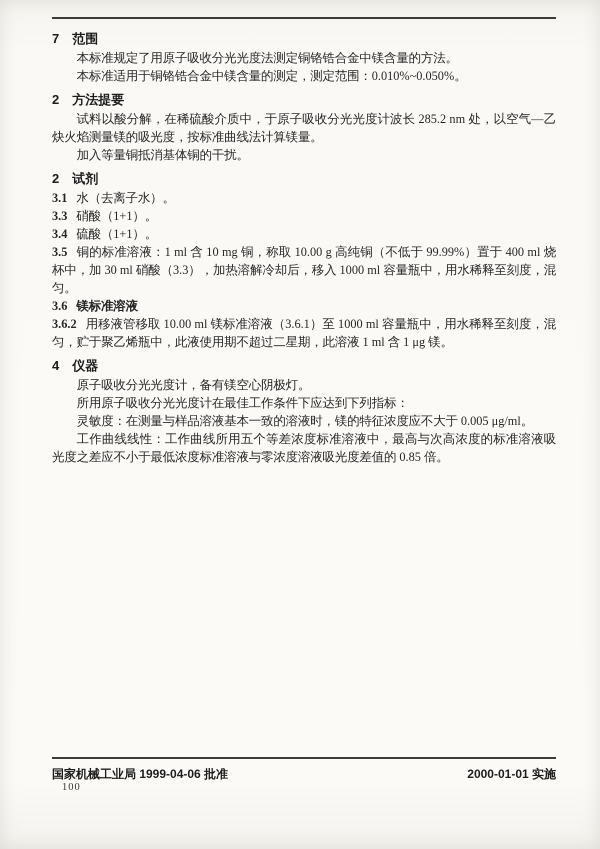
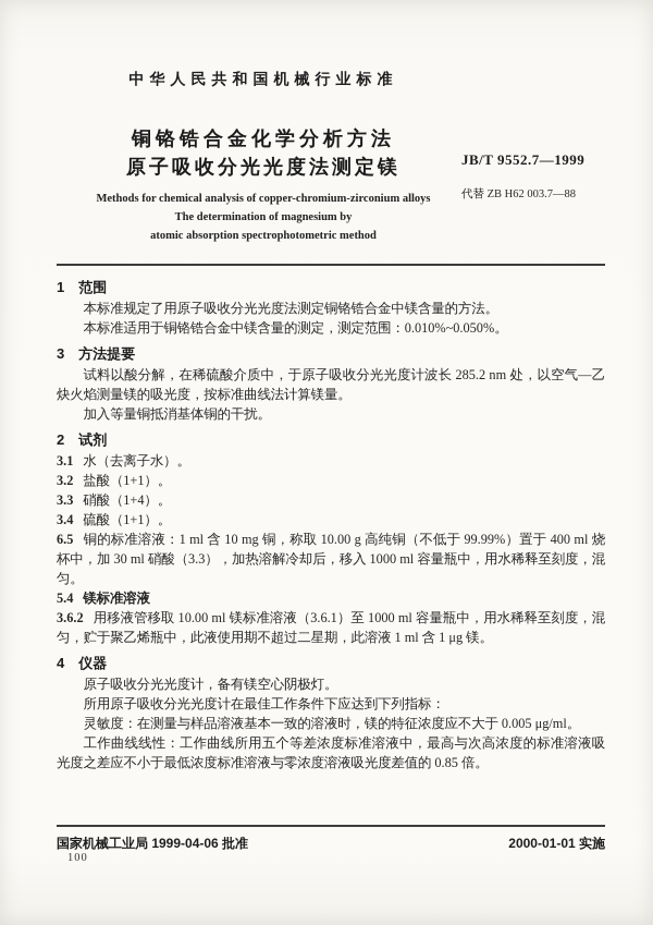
+ 中华人民共和国机械行业标准
+ 铜铬锆合金化学分析方法
+ 原子吸收分光光度法测定镁
+ Methods for chemical analysis of copper-chromium-zirconium alloys
+ The determination of magnesium by
+ atomic absorption spectrophotometric method
+ JB/T 9552.7—1999
+ 代替 ZB H62 003.7—88
- 7 范围
+ 1 范围
  本标准规定了用原子吸收分光光度法测定铜铬锆合金中镁含量的方法。
  本标准适用于铜铬锆合金中镁含量的测定，测定范围：0.010%~0.050%。
- 2 方法提要
+ 3 方法提要
  试料以酸分解，在稀硫酸介质中，于原子吸收分光光度计波长 285.2 nm 处，以空气—乙炔火焰测量镁的吸光度，按标准曲线法计算镁量。
  加入等量铜抵消基体铜的干扰。
  2 试剂
  3.1 水（去离子水）。
+ 3.2 盐酸（1+1）。
- 3.3 硝酸（1+1）。
+ 3.3 硝酸（1+4）。
  3.4 硫酸（1+1）。
- 3.5 铜的标准溶液：1 ml 含 10 mg 铜，称取 10.00 g 高纯铜（不低于 99.99%）置于 400 ml 烧杯中，加 30 ml 硝酸（3.3），加热溶解冷却后，移入 1000 ml 容量瓶中，用水稀释至刻度，混匀。
+ 6.5 铜的标准溶液：1 ml 含 10 mg 铜，称取 10.00 g 高纯铜（不低于 99.99%）置于 400 ml 烧杯中，加 30 ml 硝酸（3.3），加热溶解冷却后，移入 1000 ml 容量瓶中，用水稀释至刻度，混匀。
- 3.6 镁标准溶液
+ 5.4 镁标准溶液
  3.6.2 用移液管移取 10.00 ml 镁标准溶液（3.6.1）至 1000 ml 容量瓶中，用水稀释至刻度，混匀，贮于聚乙烯瓶中，此液使用期不超过二星期，此溶液 1 ml 含 1 μg 镁。
  4 仪器
  原子吸收分光光度计，备有镁空心阴极灯。
  所用原子吸收分光光度计在最佳工作条件下应达到下列指标：
  灵敏度：在测量与样品溶液基本一致的溶液时，镁的特征浓度应不大于 0.005 μg/ml。
  工作曲线线性：工作曲线所用五个等差浓度标准溶液中，最高与次高浓度的标准溶液吸光度之差应不小于最低浓度标准溶液与零浓度溶液吸光度差值的 0.85 倍。
  国家机械工业局 1999-04-06 批准
  2000-01-01 实施
  100
